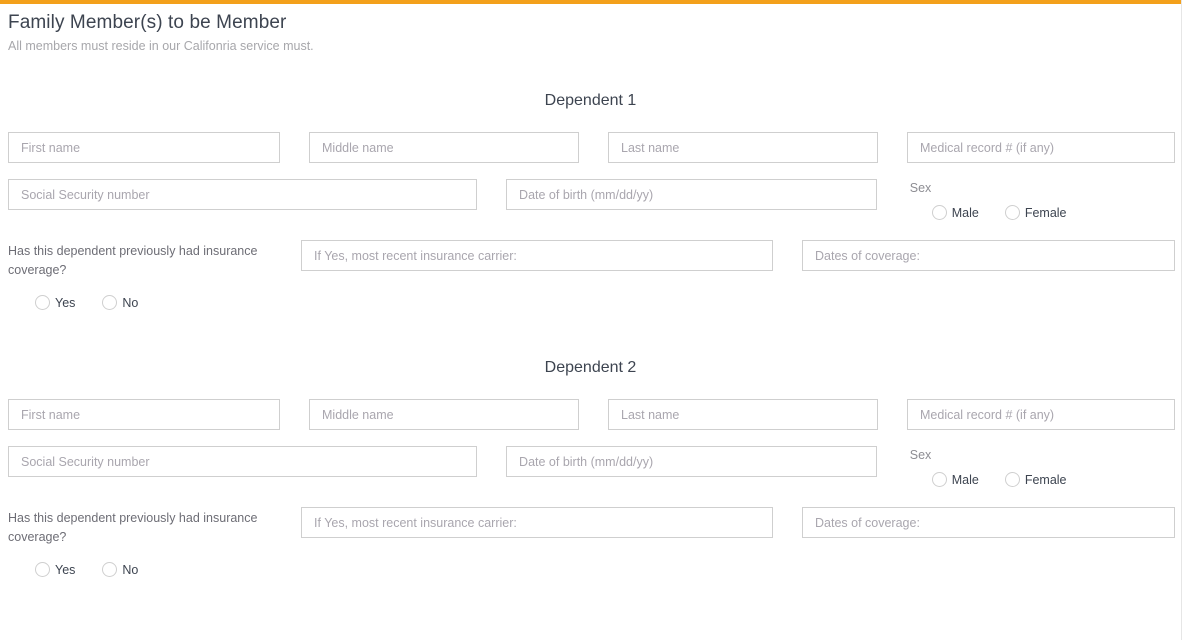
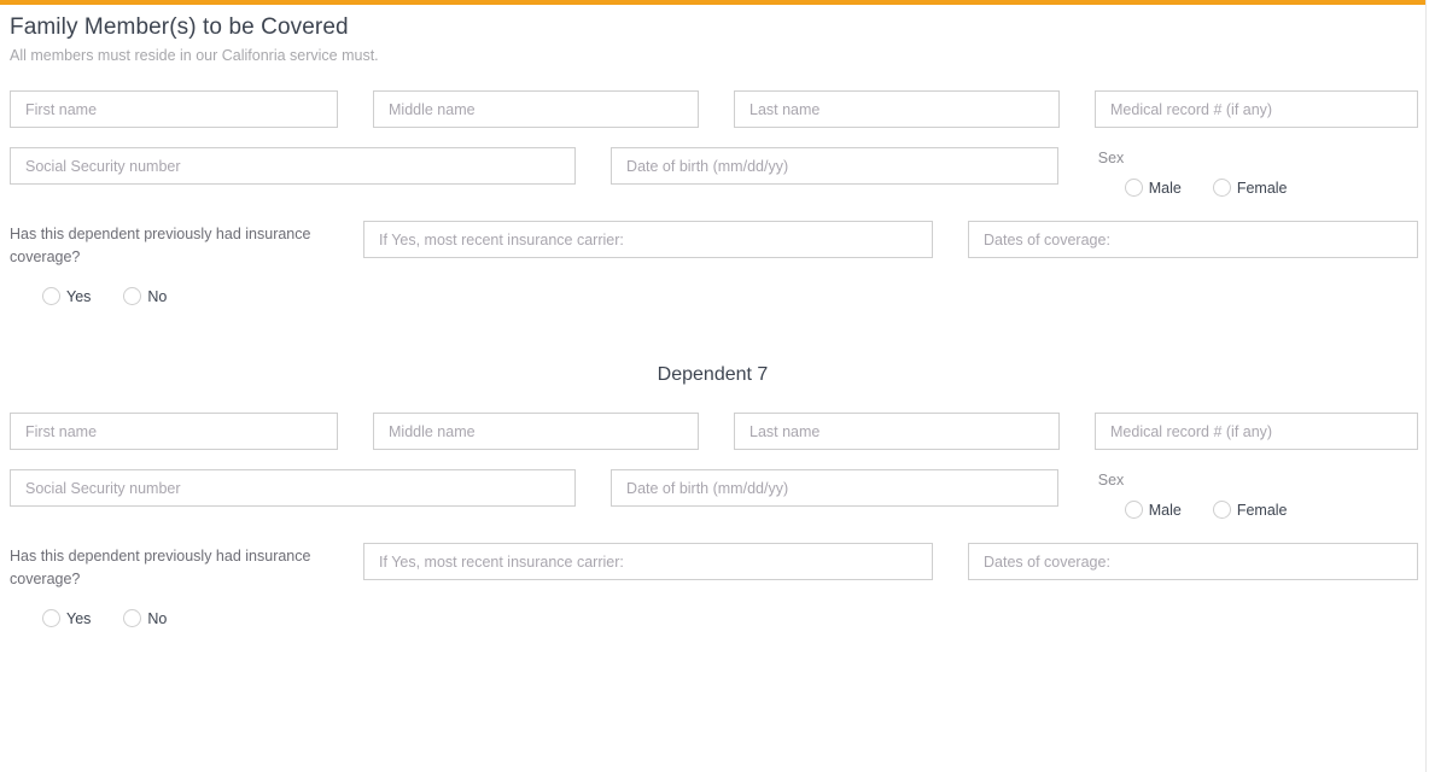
- Family Member(s) to be Member
+ Family Member(s) to be Covered
  All members must reside in our Califonria service must.
- Dependent 1
  First name
  Middle name
  Last name
  Medical record # (if any)
  Social Security number
  Date of birth (mm/dd/yy)
  Sex
  Male
  Female
  Has this dependent previously had insurance coverage?
  Yes
  No
  If Yes, most recent insurance carrier:
  Dates of coverage:
- Dependent 2
+ Dependent 7
  First name
  Middle name
  Last name
  Medical record # (if any)
  Social Security number
  Date of birth (mm/dd/yy)
  Sex
  Male
  Female
  Has this dependent previously had insurance coverage?
  Yes
  No
  If Yes, most recent insurance carrier:
  Dates of coverage:
